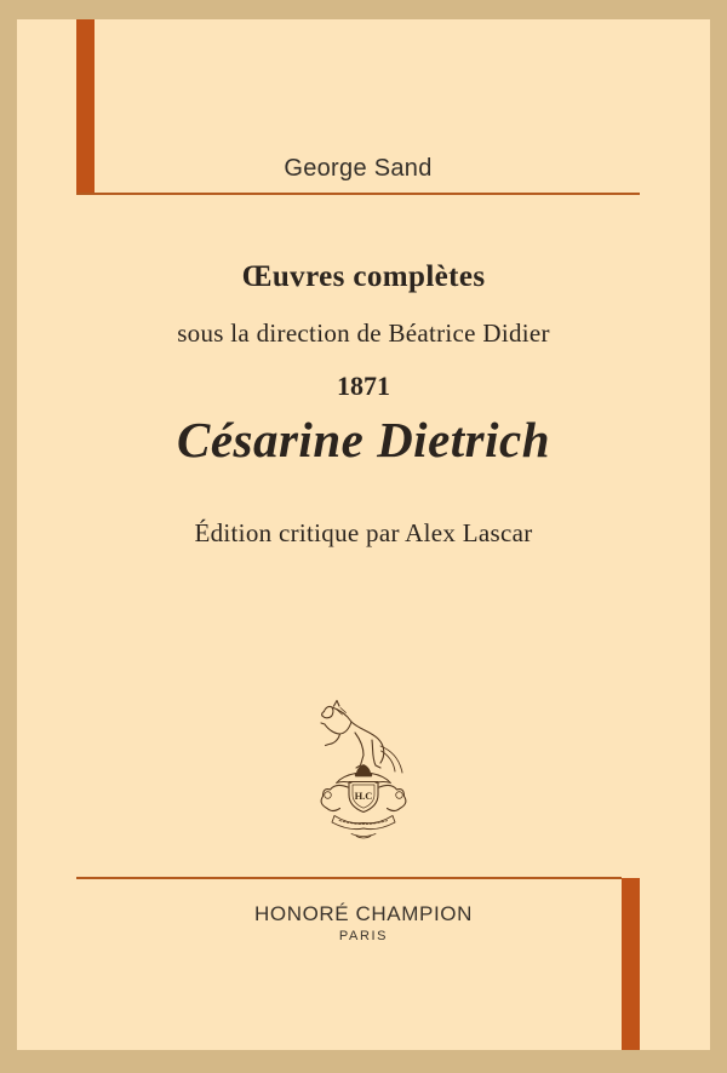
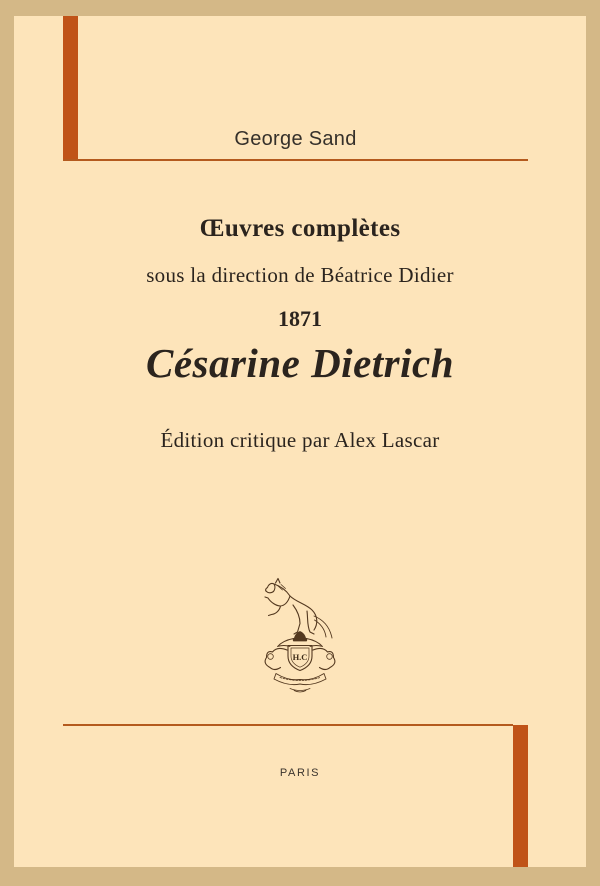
  George Sand
  Œuvres complètes
  sous la direction de Béatrice Didier
  1871
  Césarine Dietrich
  Édition critique par Alex Lascar
  H.C
- HONORÉ CHAMPION
  PARIS
